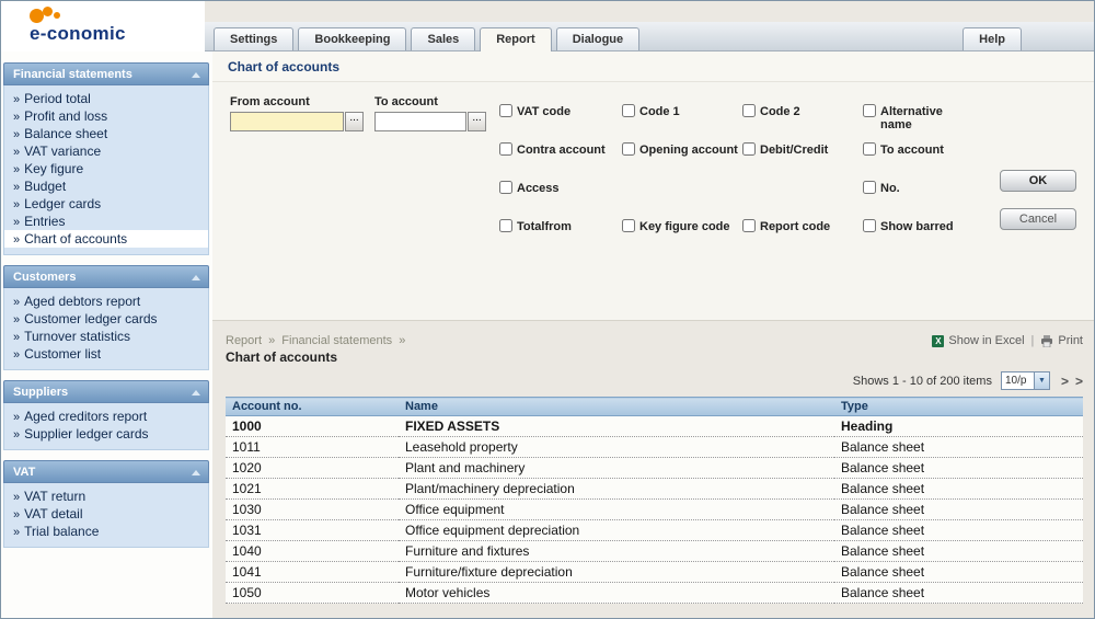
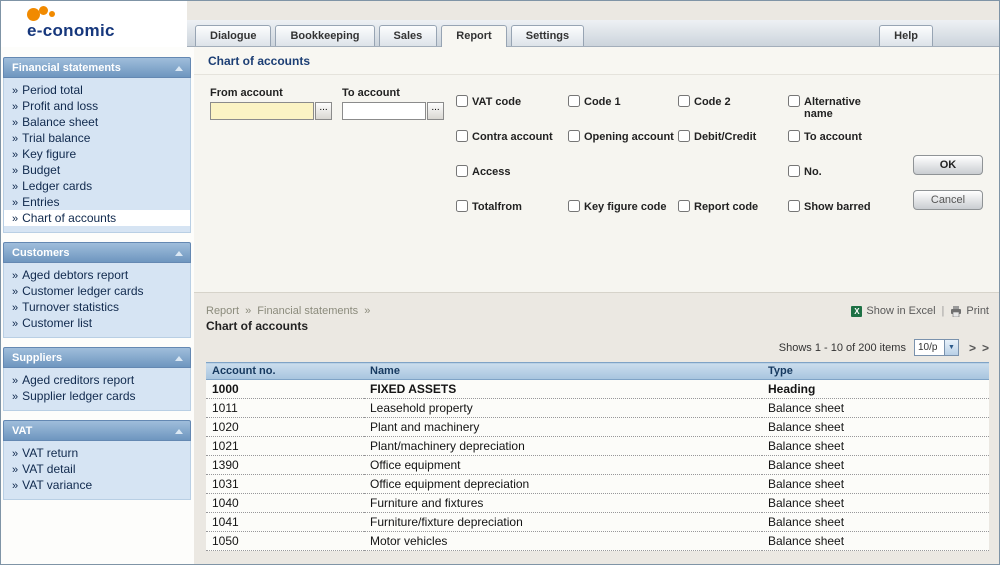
  e-conomic
- Settings
+ Dialogue
  Bookkeeping
  Sales
  Report
- Dialogue
+ Settings
  Help
  Financial statements
  »
  Period total
  »
  Profit and loss
  »
  Balance sheet
  »
- VAT variance
+ Trial balance
  »
  Key figure
  »
  Budget
  »
  Ledger cards
  »
  Entries
  »
  Chart of accounts
  Customers
  »
  Aged debtors report
  »
  Customer ledger cards
  »
  Turnover statistics
  »
  Customer list
  Suppliers
  »
  Aged creditors report
  »
  Supplier ledger cards
  VAT
  »
  VAT return
  »
  VAT detail
  »
- Trial balance
+ VAT variance
  Chart of accounts
  From account
  ...
  To account
  ...
  VAT code
  Code 1
  Code 2
  Alternative name
  Contra account
  Opening account
  Debit/Credit
  To account
  Access
  No.
  Totalfrom
  Key figure code
  Report code
  Show barred
  OK
  Cancel
  Report » Financial statements »
  X
  Show in Excel
  |
  Print
  Chart of accounts
  Shows 1 - 10 of 200 items
  10/p
  >
  >
  Account no.	Name	Type
  1000	FIXED ASSETS	Heading
  1011	Leasehold property	Balance sheet
  1020	Plant and machinery	Balance sheet
  1021	Plant/machinery depreciation	Balance sheet
- 1030	Office equipment	Balance sheet
+ 1390	Office equipment	Balance sheet
  1031	Office equipment depreciation	Balance sheet
  1040	Furniture and fixtures	Balance sheet
  1041	Furniture/fixture depreciation	Balance sheet
  1050	Motor vehicles	Balance sheet
